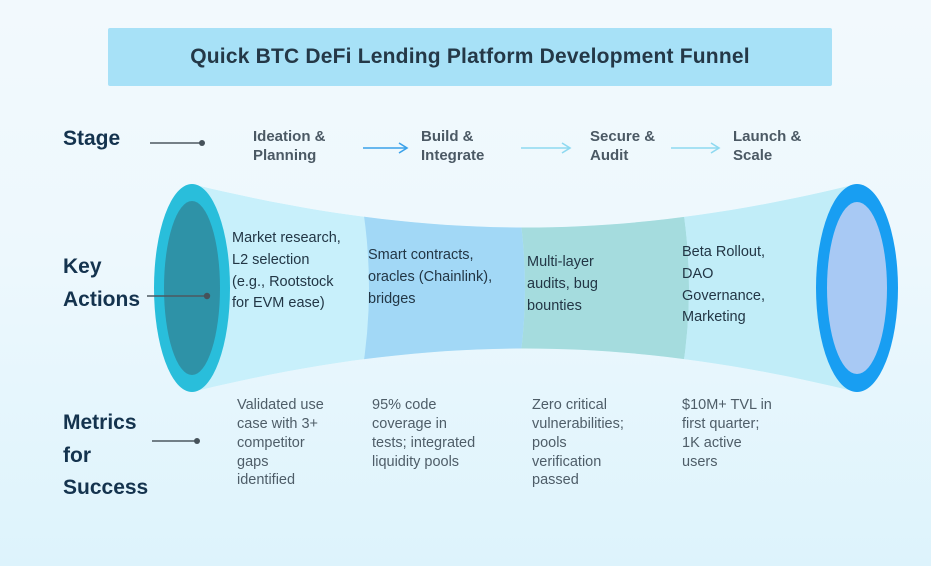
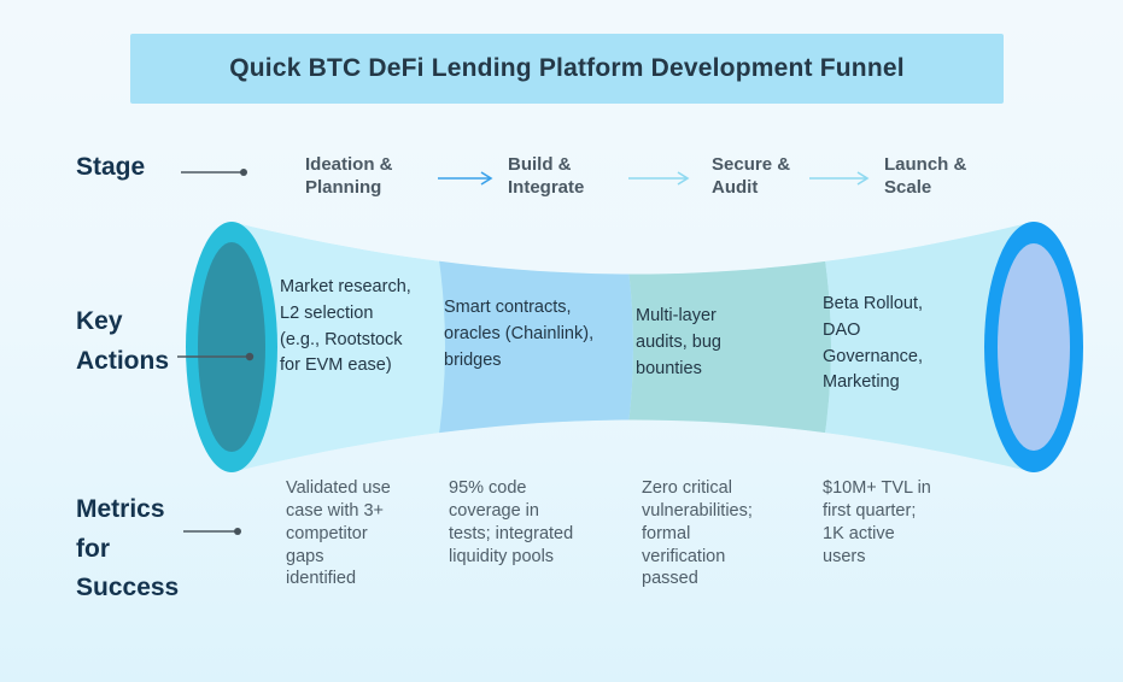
  Quick BTC DeFi Lending Platform Development Funnel
  Stage
  Key Actions
  Metrics for Success
  Ideation & Planning
  Build & Integrate
  Secure & Audit
  Launch & Scale
  Market research, L2 selection (e.g., Rootstock for EVM ease)
  Smart contracts, oracles (Chainlink), bridges
  Multi-layer audits, bug bounties
  Beta Rollout, DAO Governance, Marketing
  Validated use case with 3+ competitor gaps identified
  95% code coverage in tests; integrated liquidity pools
- Zero critical vulnerabilities; pools verification passed
+ Zero critical vulnerabilities; formal verification passed
  $10M+ TVL in first quarter; 1K active users
